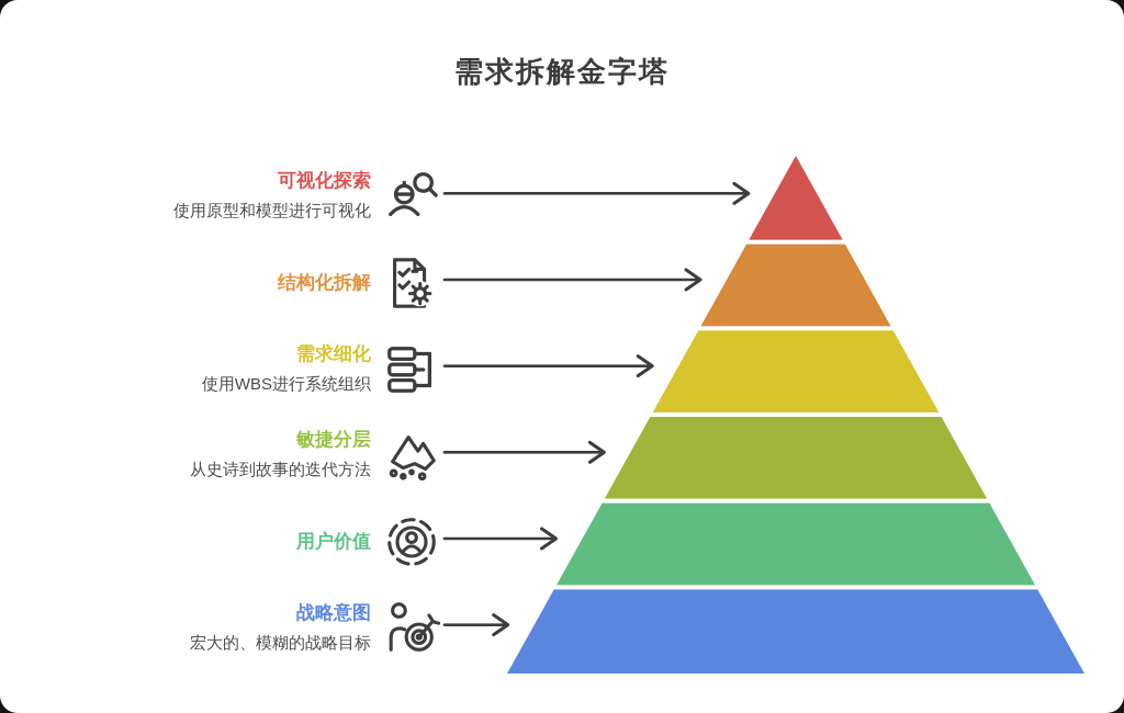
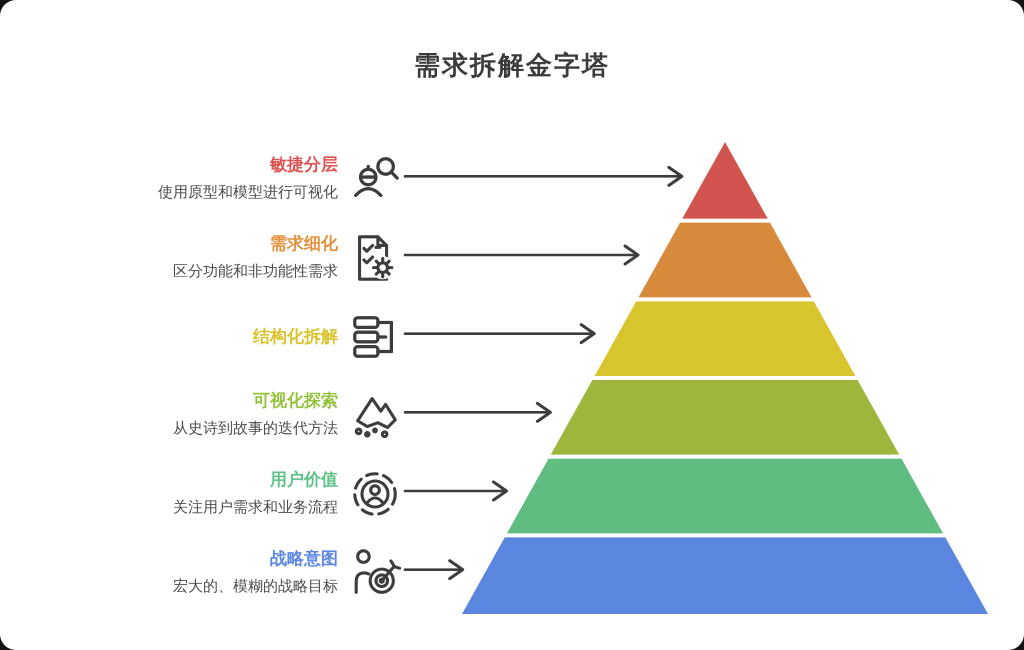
  需求拆解金字塔
- 可视化探索
+ 敏捷分层
  使用原型和模型进行可视化
- 结构化拆解
+ 需求细化
+ 区分功能和非功能性需求
- 需求细化
+ 结构化拆解
- 使用WBS进行系统组织
- 敏捷分层
+ 可视化探索
  从史诗到故事的迭代方法
  用户价值
+ 关注用户需求和业务流程
  战略意图
  宏大的、模糊的战略目标
